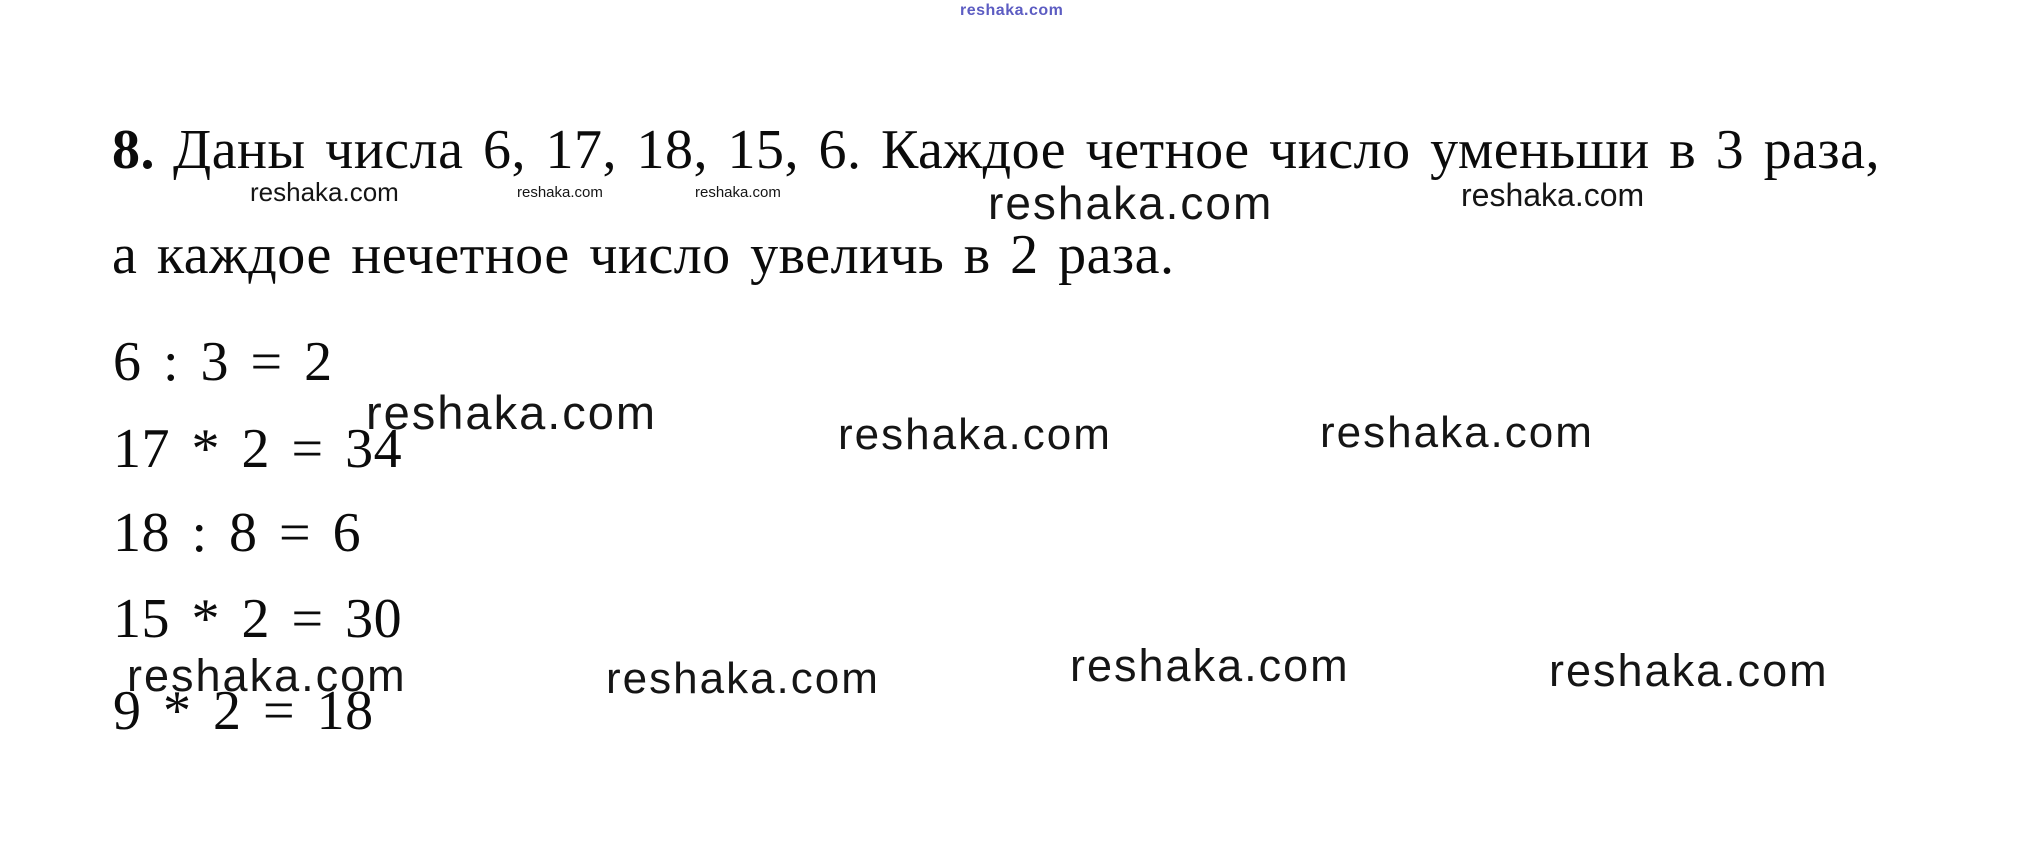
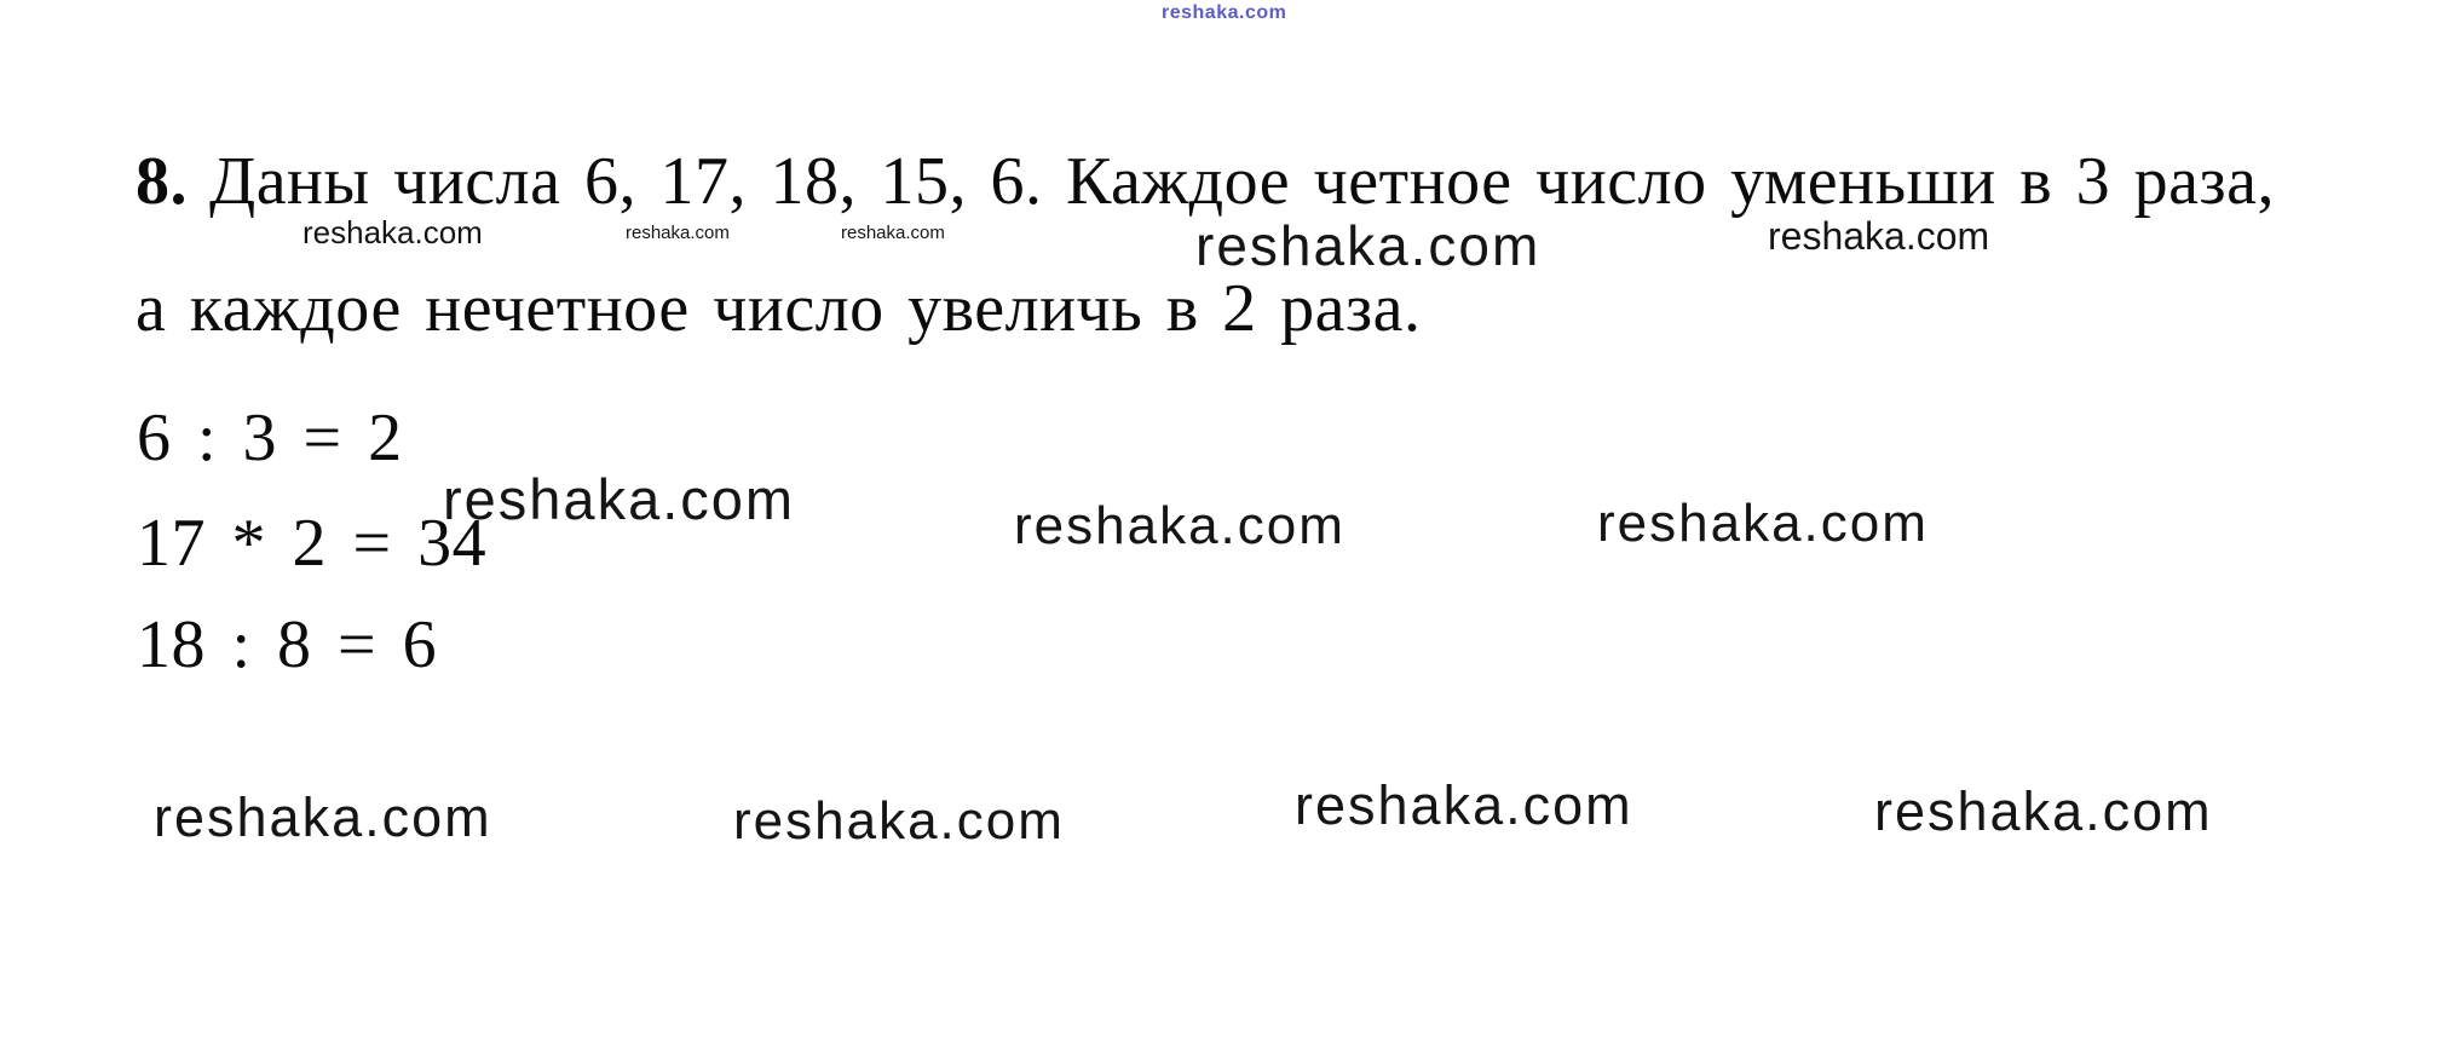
  reshaka.com
  8. Даны числа 6, 17, 18, 15, 6. Каждое четное число уменьши в 3 раза,
  а каждое нечетное число увеличь в 2 раза.
  reshaka.com
  reshaka.com
  reshaka.com
  reshaka.com
  reshaka.com
  6 : 3 = 2
  17 * 2 = 34
  18 : 8 = 6
- 15 * 2 = 30
- 9 * 2 = 18
  reshaka.com
  reshaka.com
  reshaka.com
  reshaka.com
  reshaka.com
  reshaka.com
  reshaka.com
